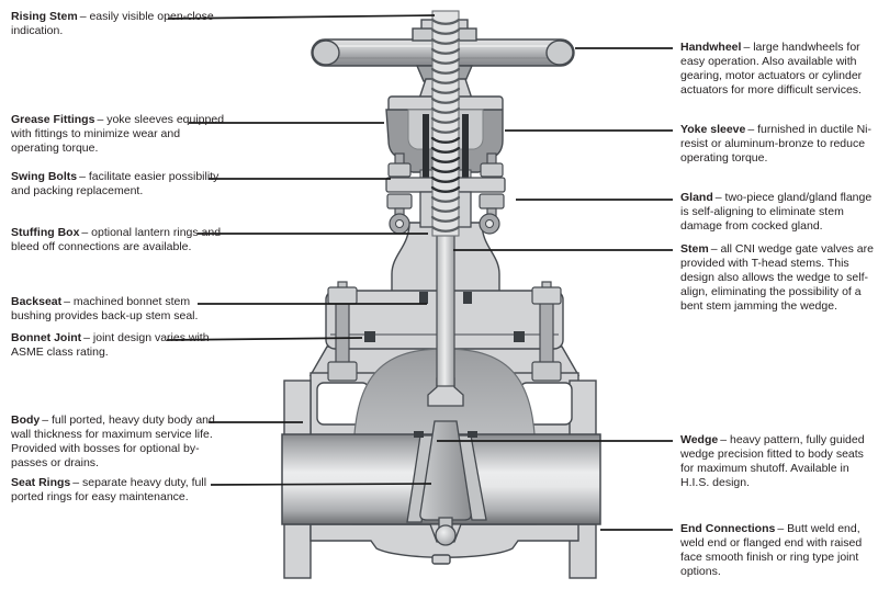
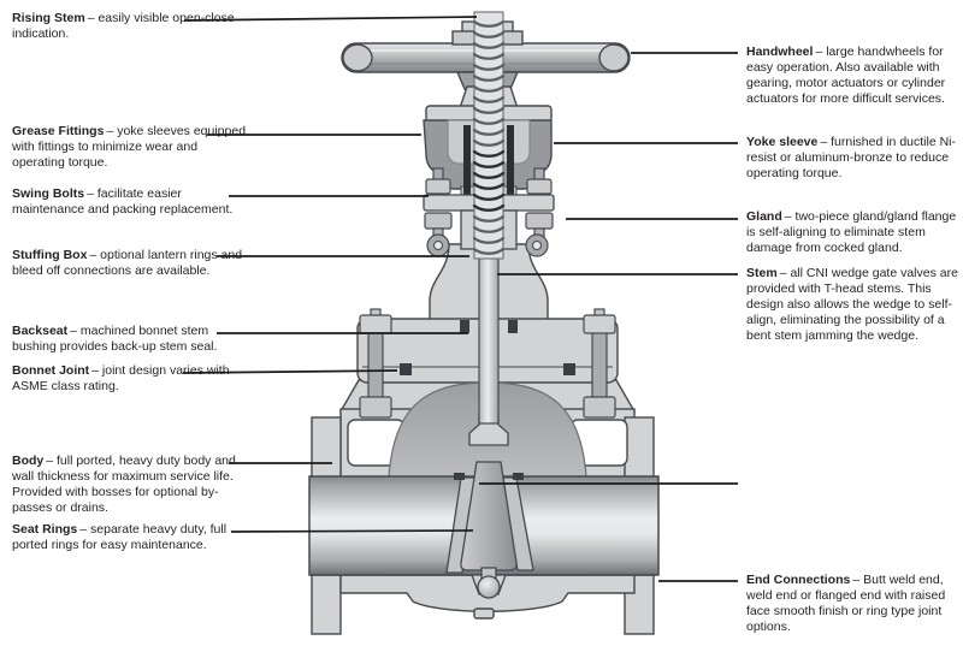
  Rising Stem – easily visible open-close indication.
  Grease Fittings – yoke sleeves equipped with fittings to minimize wear and operating torque.
- Swing Bolts – facilitate easier possibility and packing replacement.
+ Swing Bolts – facilitate easier maintenance and packing replacement.
  Stuffing Box – optional lantern rings and bleed off connections are available.
  Backseat – machined bonnet stem bushing provides back-up stem seal.
  Bonnet Joint – joint design varies with ASME class rating.
  Body – full ported, heavy duty body and wall thickness for maximum service life. Provided with bosses for optional by-passes or drains.
  Seat Rings – separate heavy duty, full ported rings for easy maintenance.
  Handwheel – large handwheels for easy operation. Also available with gearing, motor actuators or cylinder actuators for more difficult services.
  Yoke sleeve – furnished in ductile Ni-resist or aluminum-bronze to reduce operating torque.
  Gland – two-piece gland/gland flange is self-aligning to eliminate stem damage from cocked gland.
  Stem – all CNI wedge gate valves are provided with T-head stems. This design also allows the wedge to self-align, eliminating the possibility of a bent stem jamming the wedge.
- Wedge – heavy pattern, fully guided wedge precision fitted to body seats for maximum shutoff. Available in H.I.S. design.
  End Connections – Butt weld end, weld end or flanged end with raised face smooth finish or ring type joint options.
